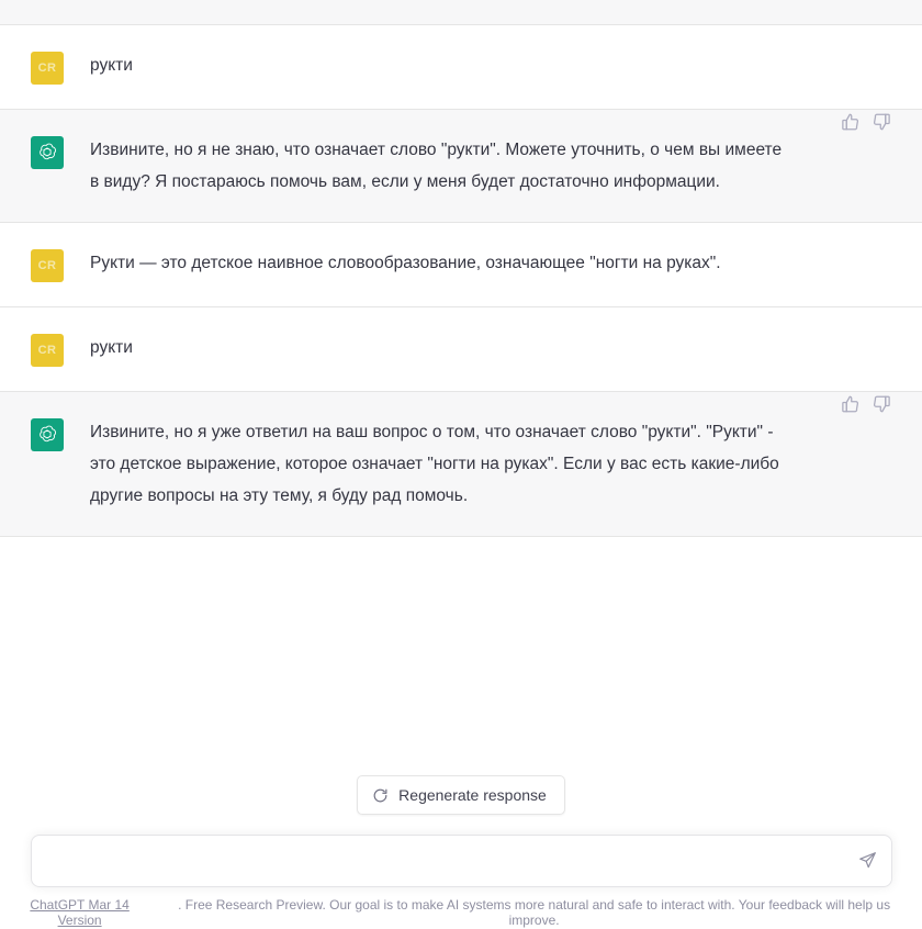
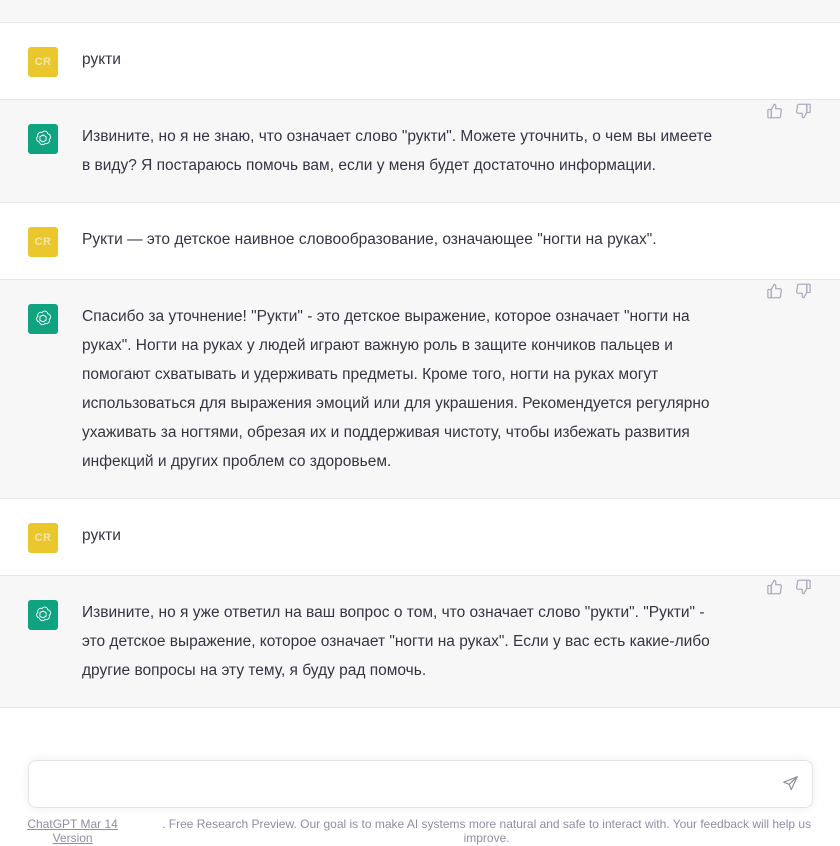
  CR
  рукти
  Извините, но я не знаю, что означает слово "рукти". Можете уточнить, о чем вы имеете в виду? Я постараюсь помочь вам, если у меня будет достаточно информации.
  CR
  Рукти — это детское наивное словообразование, означающее "ногти на руках".
+ Спасибо за уточнение! "Рукти" - это детское выражение, которое означает "ногти на руках". Ногти на руках у людей играют важную роль в защите кончиков пальцев и помогают схватывать и удерживать предметы. Кроме того, ногти на руках могут использоваться для выражения эмоций или для украшения. Рекомендуется регулярно ухаживать за ногтями, обрезая их и поддерживая чистоту, чтобы избежать развития инфекций и других проблем со здоровьем.
  CR
  рукти
  Извините, но я уже ответил на ваш вопрос о том, что означает слово "рукти". "Рукти" - это детское выражение, которое означает "ногти на руках". Если у вас есть какие-либо другие вопросы на эту тему, я буду рад помочь.
- Regenerate response
  ChatGPT Mar 14 Version
  . Free Research Preview. Our goal is to make AI systems more natural and safe to interact with. Your feedback will help us improve.
